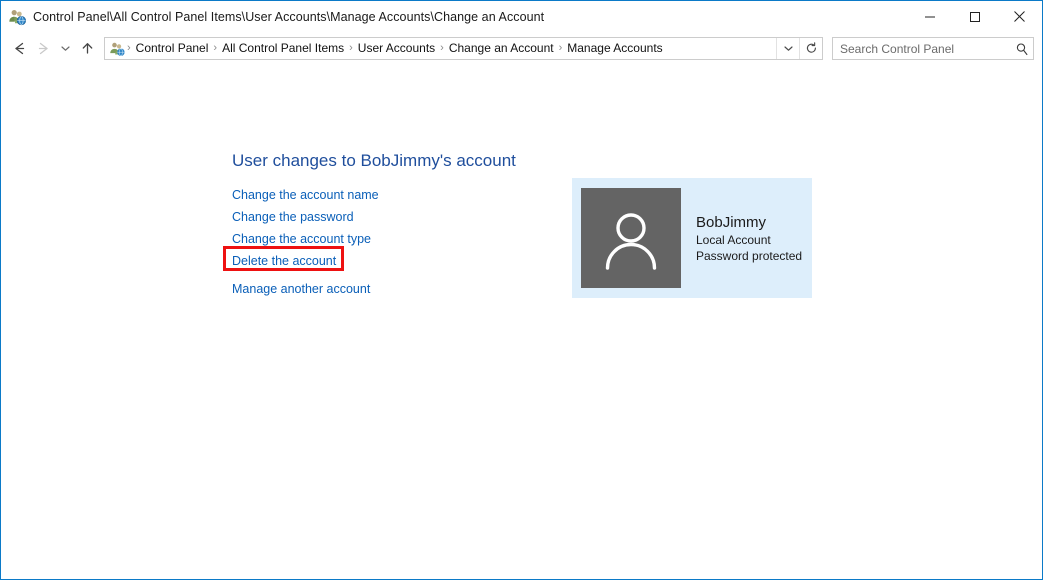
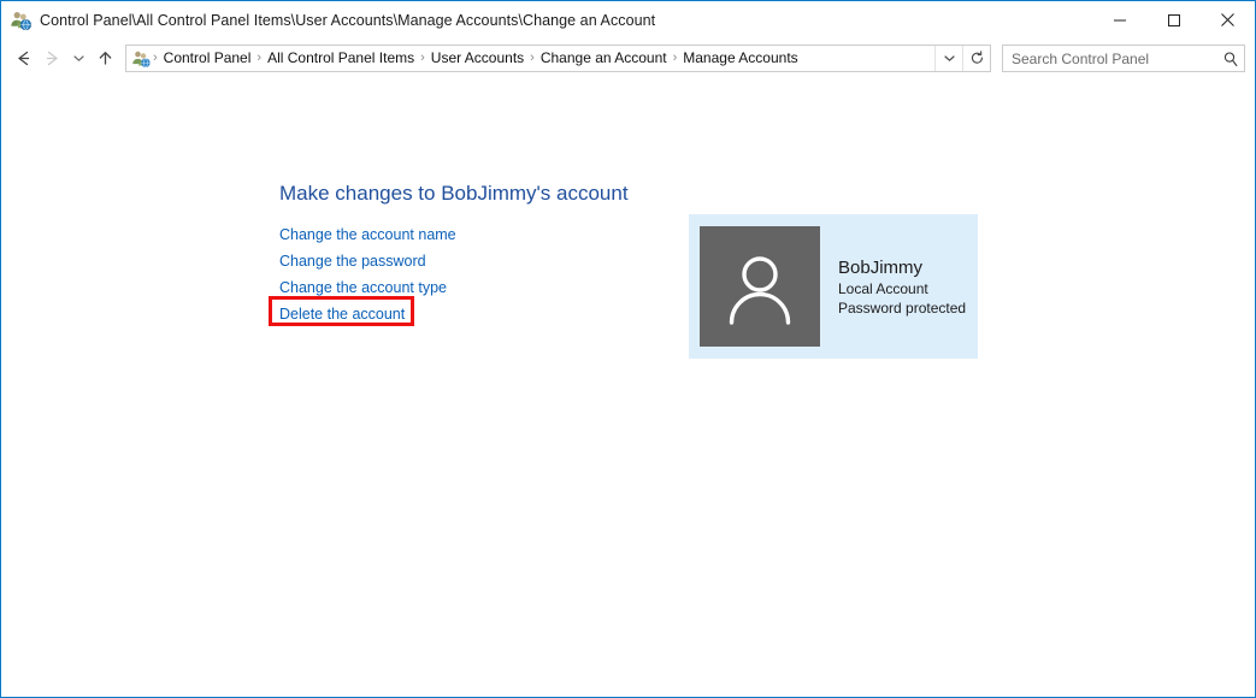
  Control Panel\All Control Panel Items\User Accounts\Manage Accounts\Change an Account
  ›
  Control Panel
  ›
  All Control Panel Items
  ›
  User Accounts
  ›
  Change an Account
  ›
  Manage Accounts
  Search Control Panel
- User changes to BobJimmy's account
+ Make changes to BobJimmy's account
  Change the account name
  Change the password
  Change the account type
  Delete the account
- Manage another account
  BobJimmy
  Local Account
  Password protected
